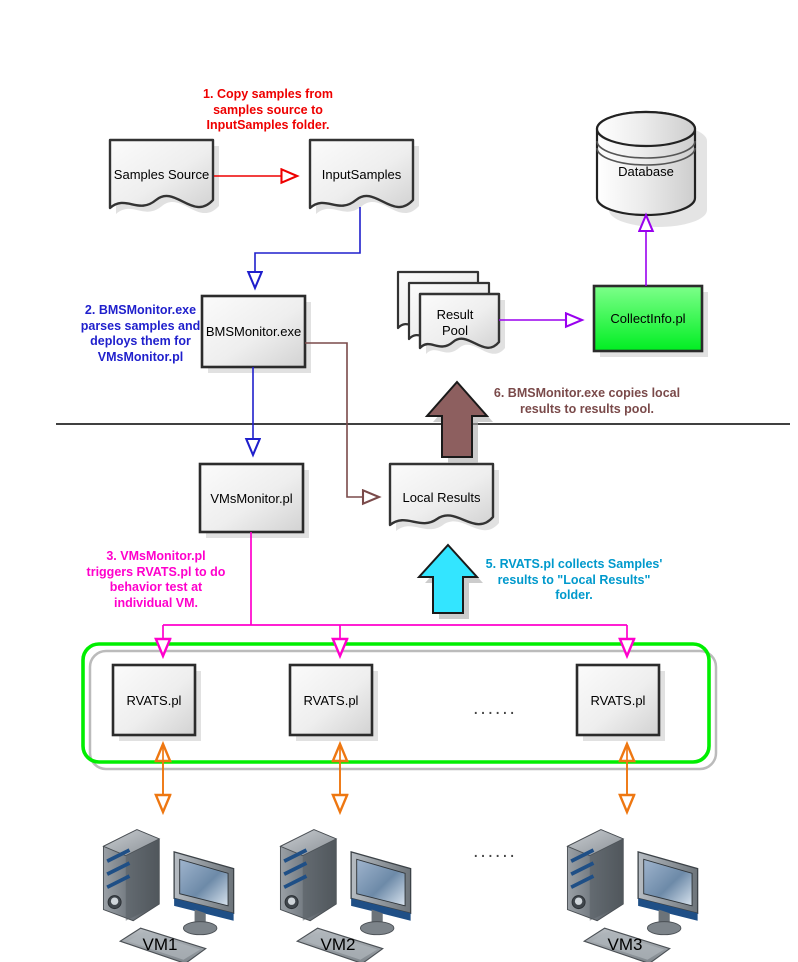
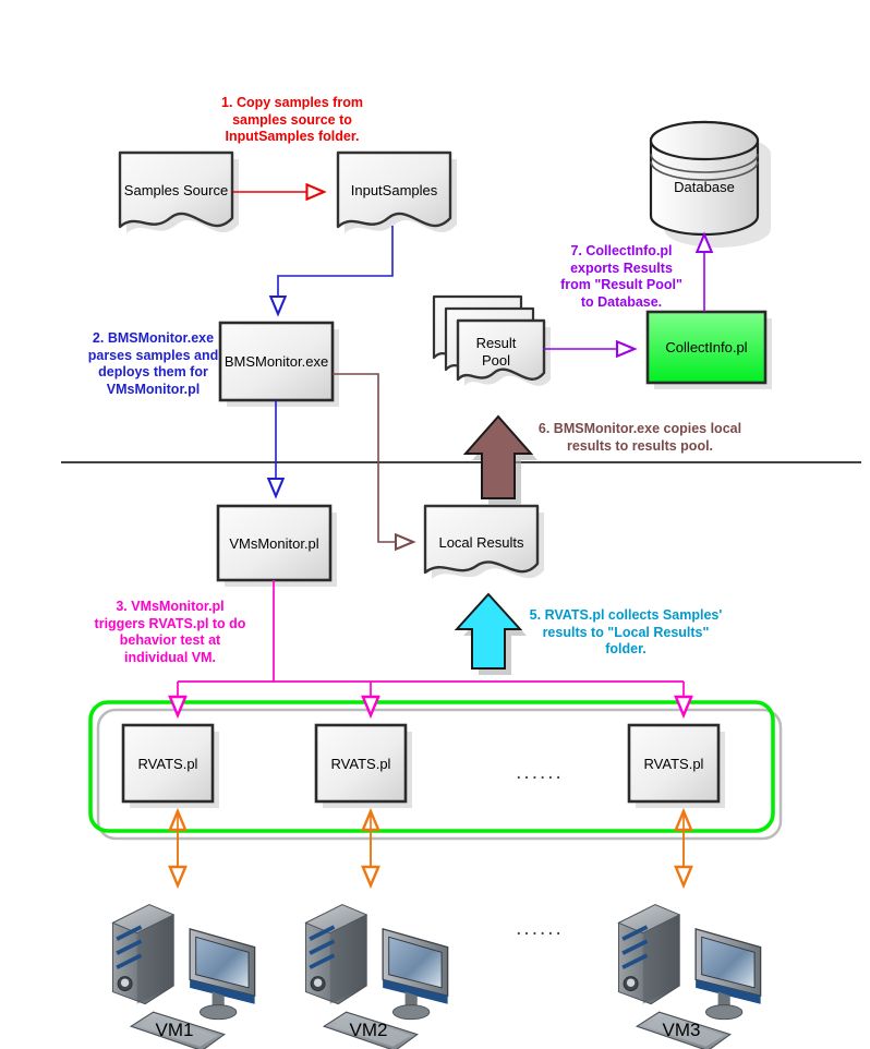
  Samples Source
  InputSamples
  BMSMonitor.exe
  Result
  Pool
  Database
  CollectInfo.pl
  VMsMonitor.pl
  Local Results
  RVATS.pl
  RVATS.pl
  RVATS.pl
  ......
  ......
  VM1
  VM2
  VM3
  1. Copy samples from
  samples source to
  InputSamples folder.
  2. BMSMonitor.exe
  parses samples and
  deploys them for
  VMsMonitor.pl
  3. VMsMonitor.pl
  triggers RVATS.pl to do
  behavior test at
  individual VM.
  5. RVATS.pl collects Samples'
  results to "Local Results"
  folder.
  6. BMSMonitor.exe copies local
  results to results pool.
+ 7. CollectInfo.pl
+ exports Results
+ from "Result Pool"
+ to Database.
